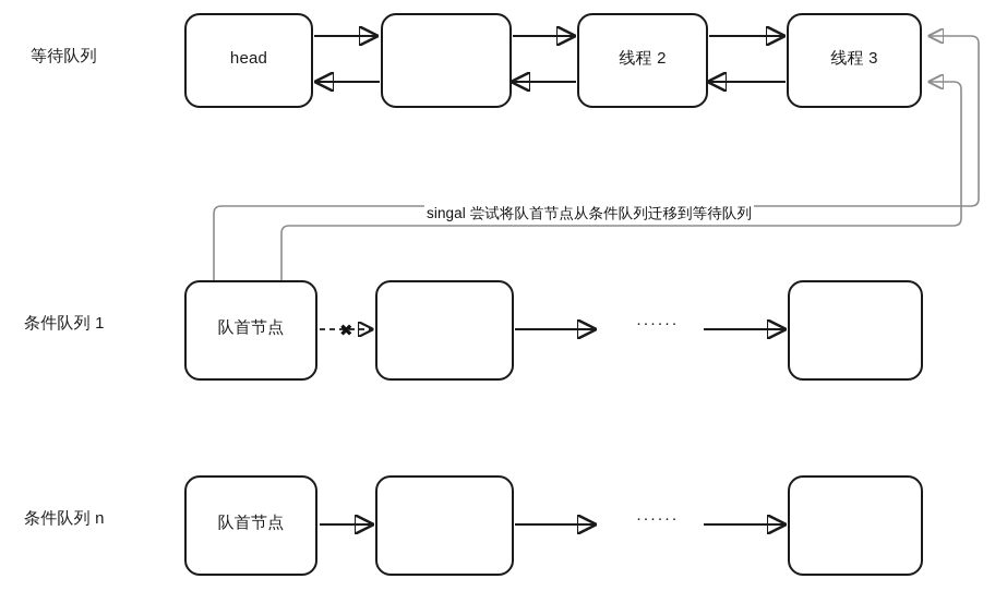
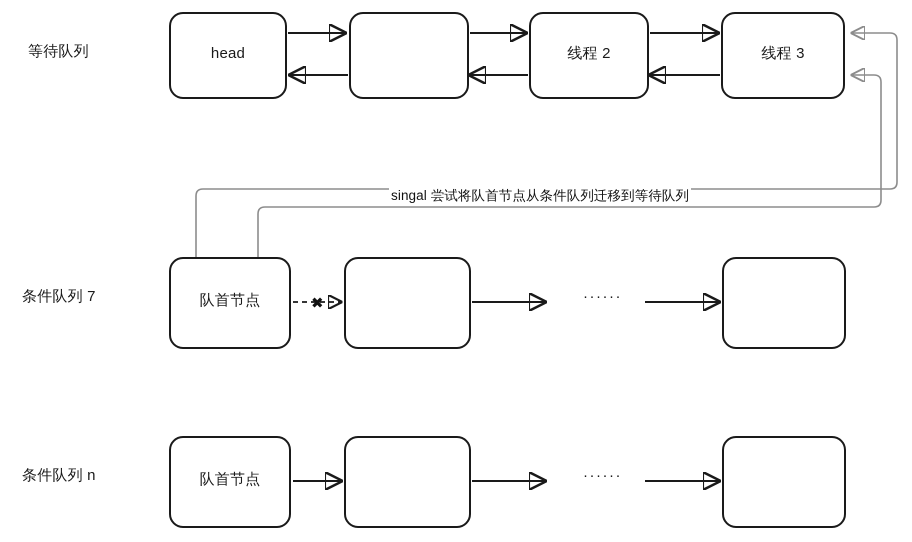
  等待队列
- 条件队列 1
+ 条件队列 7
  条件队列 n
  head
  线程 2
  线程 3
  队首节点
  队首节点
  singal 尝试将队首节点从条件队列迁移到等待队列
  ✖
  ······
  ······
